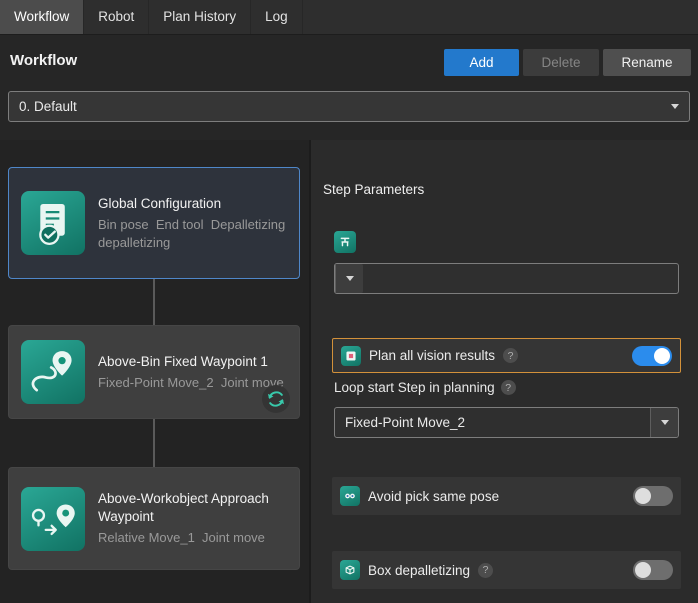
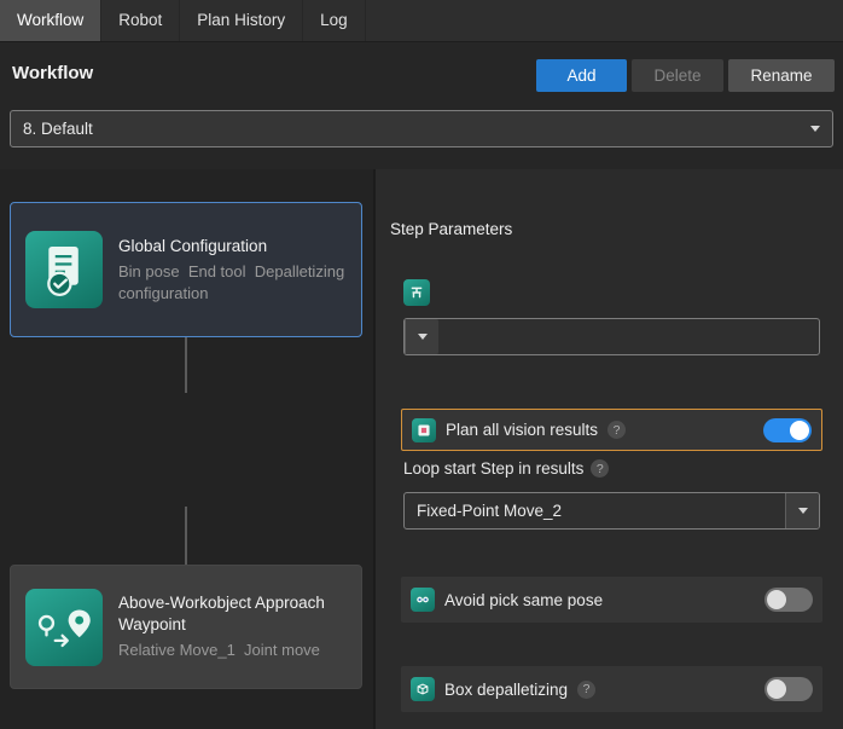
  Workflow
  Robot
  Plan History
  Log
  Workflow
  Add
  Delete
  Rename
- 0. Default
+ 8. Default
  Global Configuration
- Bin pose End tool Depalletizing depalletizing
+ Bin pose End tool Depalletizing configuration
- Above-Bin Fixed Waypoint 1
- Fixed-Point Move_2 Joint move
  Above-Workobject Approach Waypoint
  Relative Move_1 Joint move
  Step Parameters
  Plan all vision results
  ?
- Loop start Step in planning
+ Loop start Step in results
  ?
  Fixed-Point Move_2
  Avoid pick same pose
  Box depalletizing
  ?
